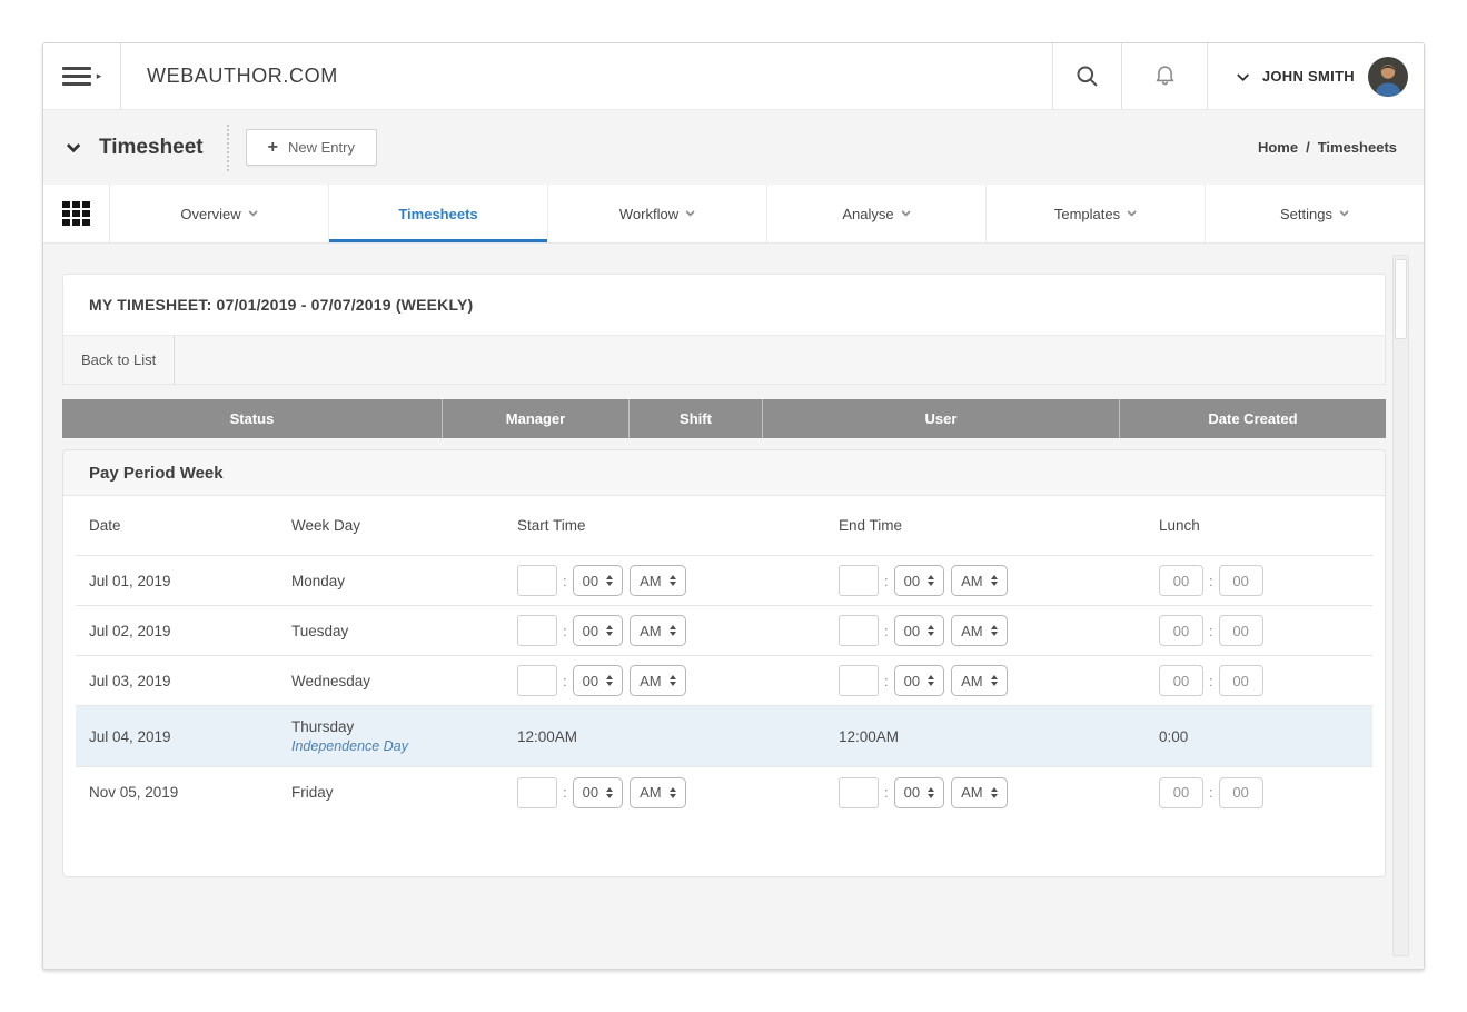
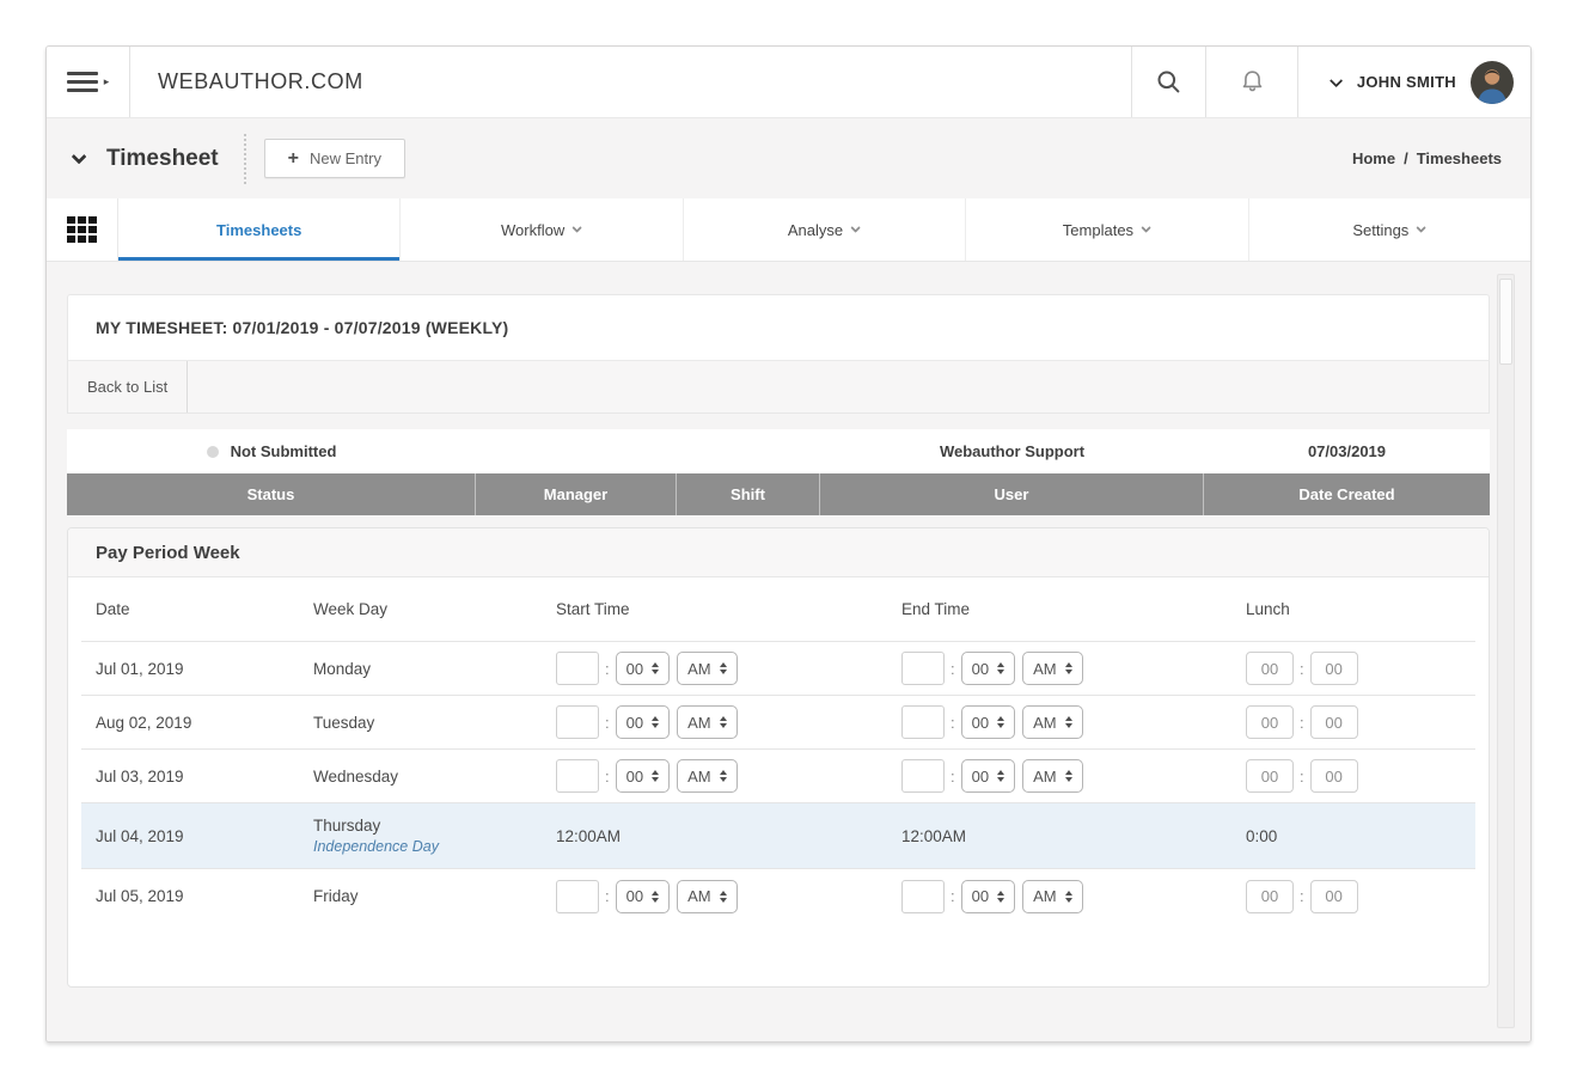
  ▸
  WEBAUTHOR.COM
  JOHN SMITH
  Timesheet
  +
  New Entry
  Home
  /
  Timesheets
- Overview
  Timesheets
  Workflow
  Analyse
  Templates
  Settings
  MY TIMESHEET: 07/01/2019 - 07/07/2019 (WEEKLY)
  Back to List
+ Not Submitted
+ Webauthor Support
+ 07/03/2019
  Status
  Manager
  Shift
  User
  Date Created
  Pay Period Week
  Date
  Week Day
  Start Time
  End Time
  Lunch
  Jul 01, 2019
  Monday
  :
  00
  AM
  :
  00
  AM
  00
  :
  00
- Jul 02, 2019
+ Aug 02, 2019
  Tuesday
  :
  00
  AM
  :
  00
  AM
  00
  :
  00
  Jul 03, 2019
  Wednesday
  :
  00
  AM
  :
  00
  AM
  00
  :
  00
  Jul 04, 2019
  Thursday
  Independence Day
  12:00AM
  12:00AM
  0:00
- Nov 05, 2019
+ Jul 05, 2019
  Friday
  :
  00
  AM
  :
  00
  AM
  00
  :
  00
